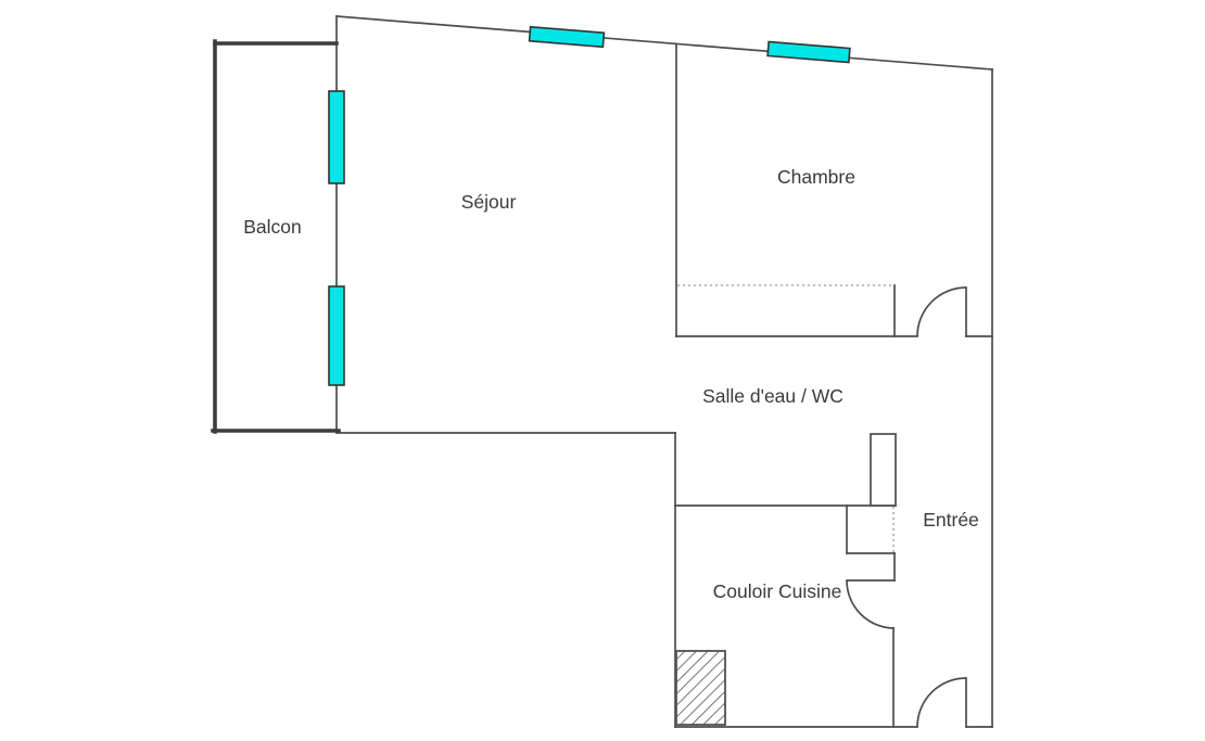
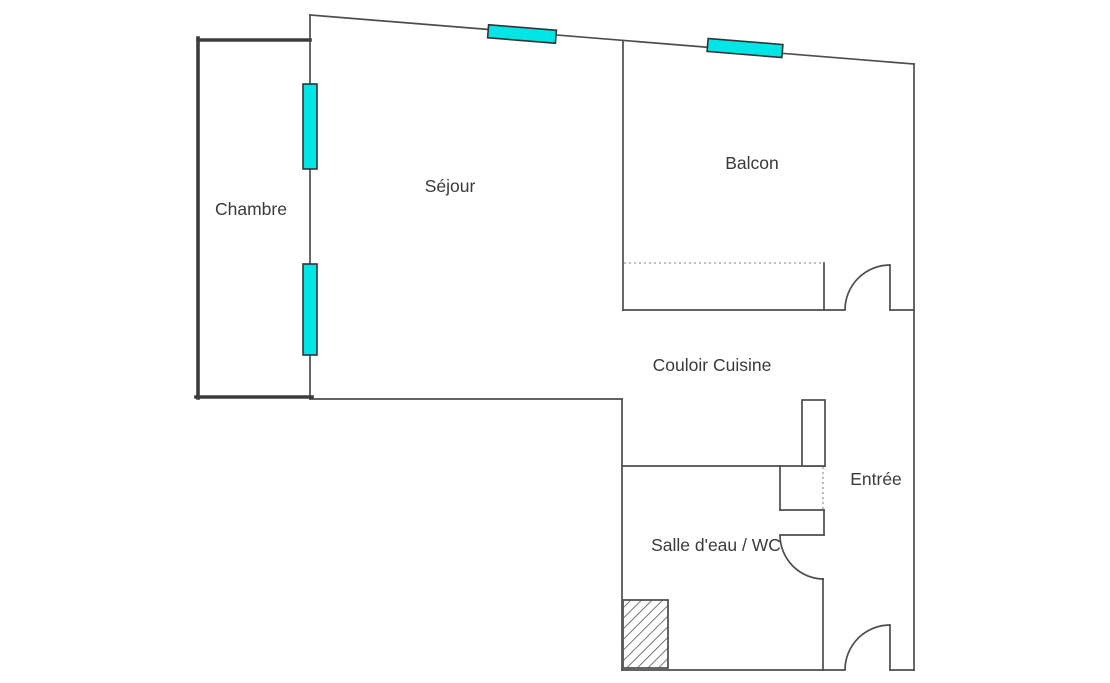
- Balcon
+ Chambre
  Séjour
- Chambre
+ Balcon
- Salle d'eau / WC
+ Couloir Cuisine
  Entrée
- Couloir Cuisine
+ Salle d'eau / WC
